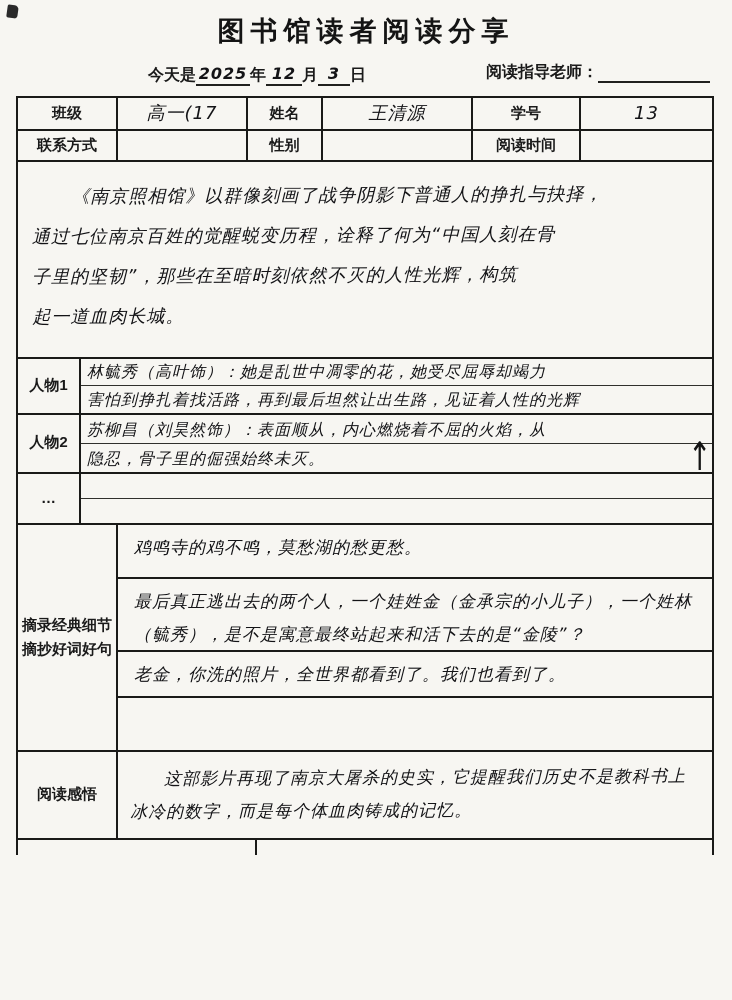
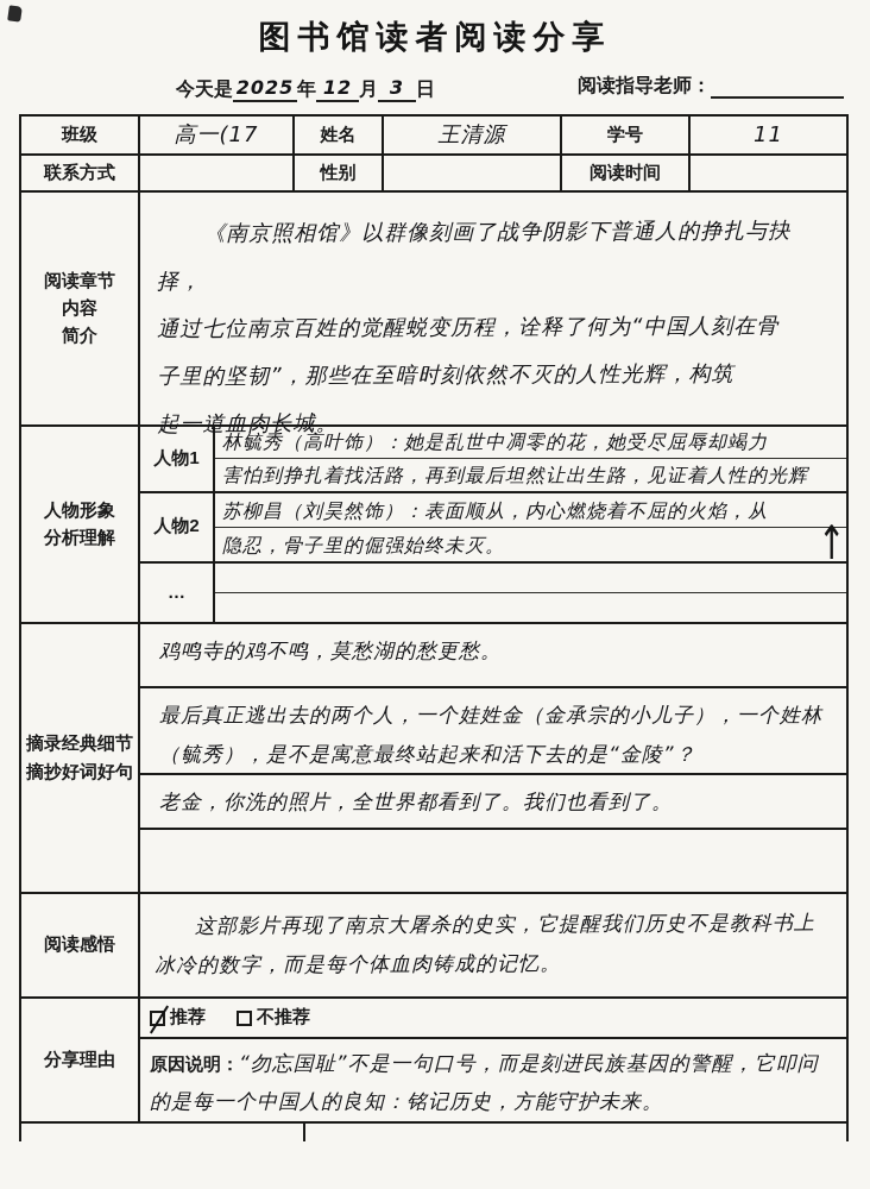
  图书馆读者阅读分享
  今天是 2025 年 12 月 3 日
  阅读指导老师：
  班级
  高一(17
  姓名
  王清源
  学号
- 13
+ 11
  联系方式
  性别
  阅读时间
+ 阅读章节
+ 内容
+ 简介
  《南京照相馆》以群像刻画了战争阴影下普通人的挣扎与抉择，
  通过七位南京百姓的觉醒蜕变历程，诠释了何为“中国人刻在骨
  子里的坚韧”，那些在至暗时刻依然不灭的人性光辉，构筑
  起一道血肉长城。
+ 人物形象
+ 分析理解
  人物1
  林毓秀（高叶饰）：她是乱世中凋零的花，她受尽屈辱却竭力
  害怕到挣扎着找活路，再到最后坦然让出生路，见证着人性的光辉
  人物2
  苏柳昌（刘昊然饰）：表面顺从，内心燃烧着不屈的火焰，从
  隐忍，骨子里的倔强始终未灭。
  …
  摘录经典细节
  摘抄好词好句
  鸡鸣寺的鸡不鸣，莫愁湖的愁更愁。
  最后真正逃出去的两个人，一个娃姓金（金承宗的小儿子），一个姓林（毓秀），是不是寓意最终站起来和活下去的是“金陵”？
  老金，你洗的照片，全世界都看到了。我们也看到了。
  阅读感悟
  这部影片再现了南京大屠杀的史实，它提醒我们历史不是教科书上冰冷的数字，而是每个体血肉铸成的记忆。
+ 分享理由
+ 推荐
+ 不推荐
+ 原因说明：“勿忘国耻”不是一句口号，而是刻进民族基因的警醒，它叩问的是每一个中国人的良知：铭记历史，方能守护未来。
  ↑
